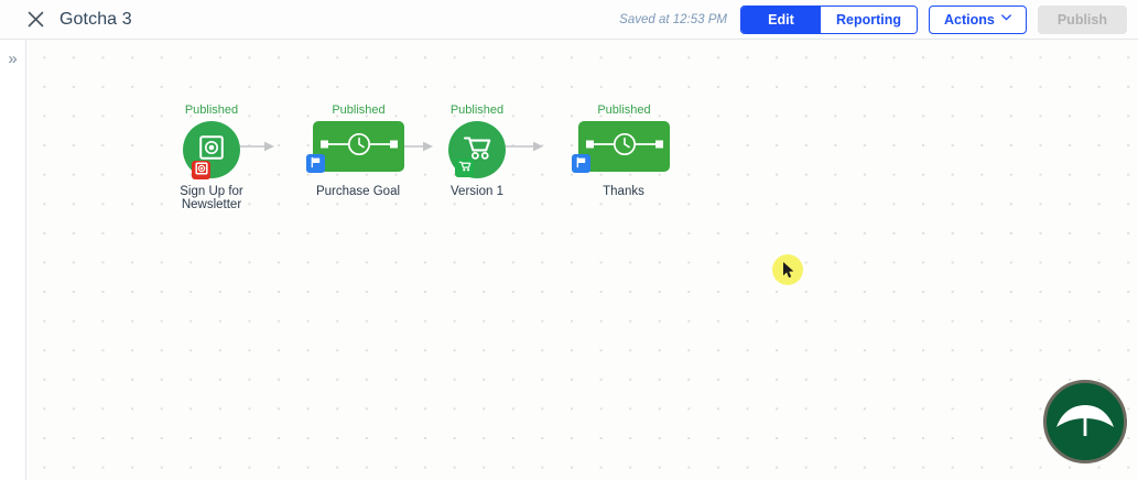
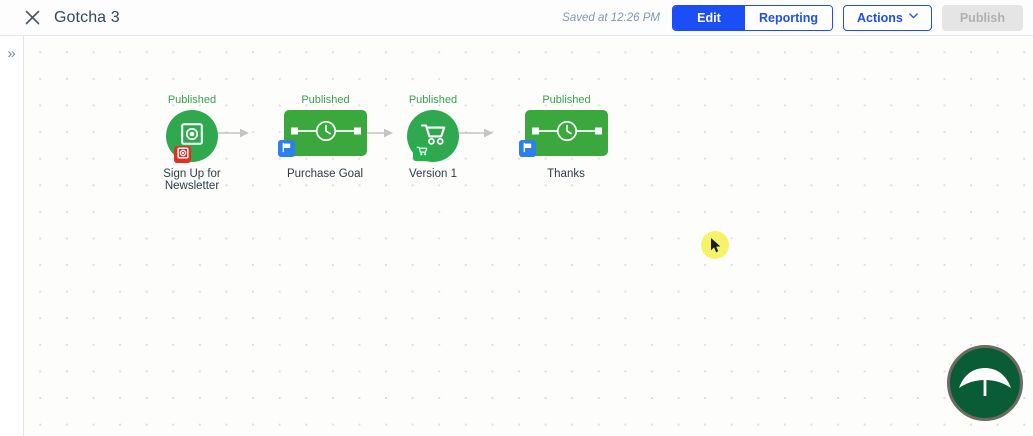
  Gotcha 3
- Saved at 12:53 PM
+ Saved at 12:26 PM
  Edit
  Reporting
  Actions
  Publish
  »
  Published
  Sign Up for
  Newsletter
  Published
  Purchase Goal
  Published
  Version 1
  Published
  Thanks
